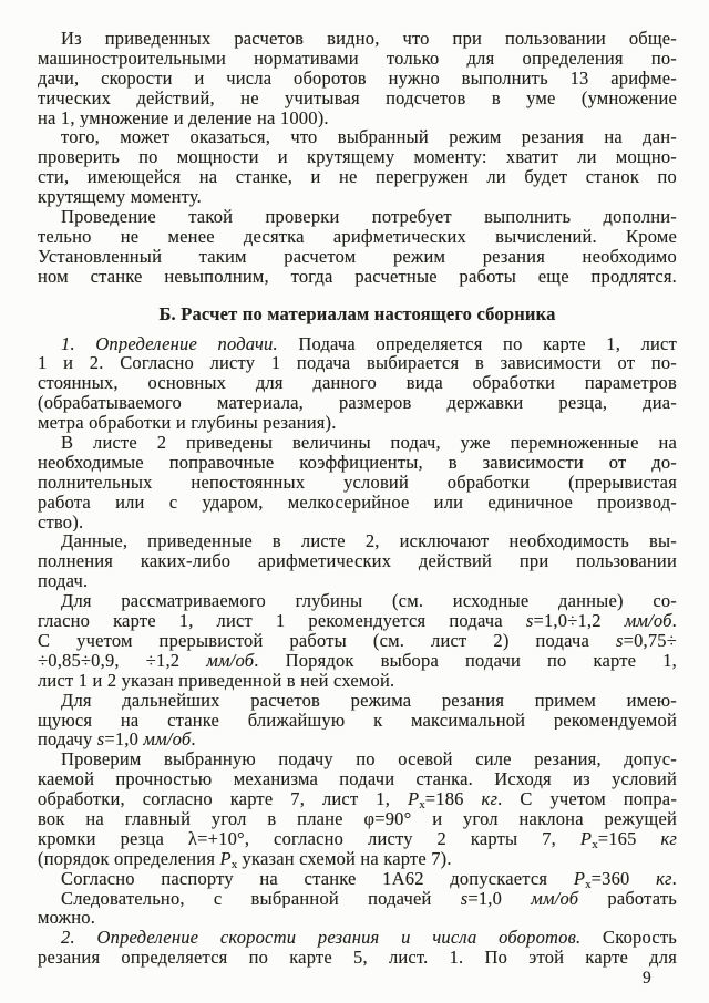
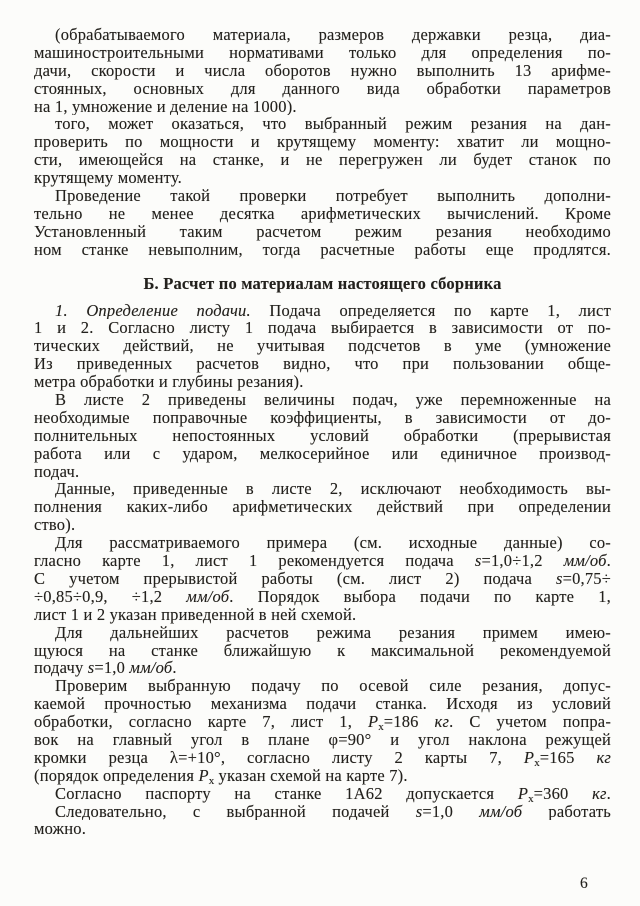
- Из приведенных расчетов видно, что при пользовании обще-
+ (обрабатываемого материала, размеров державки резца, диа-
  машиностроительными нормативами только для определения по-
  дачи, скорости и числа оборотов нужно выполнить 13 арифме-
- тических действий, не учитывая подсчетов в уме (умножение
+ стоянных, основных для данного вида обработки параметров
  на 1, умножение и деление на 1000).
  того, может оказаться, что выбранный режим резания на дан-
  проверить по мощности и крутящему моменту: хватит ли мощно-
  сти, имеющейся на станке, и не перегружен ли будет станок по
  крутящему моменту.
  Проведение такой проверки потребует выполнить дополни-
  тельно не менее десятка арифметических вычислений. Кроме
  Установленный таким расчетом режим резания необходимо
  ном станке невыполним, тогда расчетные работы еще продлятся.
  Б. Расчет по материалам настоящего сборника
  1. Определение подачи. Подача определяется по карте 1, лист
  1 и 2. Согласно листу 1 подача выбирается в зависимости от по-
- стоянных, основных для данного вида обработки параметров
+ тических действий, не учитывая подсчетов в уме (умножение
- (обрабатываемого материала, размеров державки резца, диа-
+ Из приведенных расчетов видно, что при пользовании обще-
  метра обработки и глубины резания).
  В листе 2 приведены величины подач, уже перемноженные на
  необходимые поправочные коэффициенты, в зависимости от до-
  полнительных непостоянных условий обработки (прерывистая
  работа или с ударом, мелкосерийное или единичное производ-
- ство).
+ подач.
  Данные, приведенные в листе 2, исключают необходимость вы-
- полнения каких-либо арифметических действий при пользовании
+ полнения каких-либо арифметических действий при определении
- подач.
+ ство).
- Для рассматриваемого глубины (см. исходные данные) со-
+ Для рассматриваемого примера (см. исходные данные) со-
  гласно карте 1, лист 1 рекомендуется подача s=1,0÷1,2 мм/об.
  С учетом прерывистой работы (см. лист 2) подача s=0,75÷
  ÷0,85÷0,9, ÷1,2 мм/об. Порядок выбора подачи по карте 1,
  лист 1 и 2 указан приведенной в ней схемой.
  Для дальнейших расчетов режима резания примем имею-
  щуюся на станке ближайшую к максимальной рекомендуемой
  подачу s=1,0 мм/об.
  Проверим выбранную подачу по осевой силе резания, допус-
  каемой прочностью механизма подачи станка. Исходя из условий
  обработки, согласно карте 7, лист 1, Px=186 кг. С учетом попра-
  вок на главный угол в плане φ=90° и угол наклона режущей
  кромки резца λ=+10°, согласно листу 2 карты 7, Px=165 кг
  (порядок определения Px указан схемой на карте 7).
  Согласно паспорту на станке 1А62 допускается Px=360 кг.
  Следовательно, с выбранной подачей s=1,0 мм/об работать
  можно.
- 2. Определение скорости резания и числа оборотов. Скорость
- резания определяется по карте 5, лист. 1. По этой карте для
- 9
+ 6
